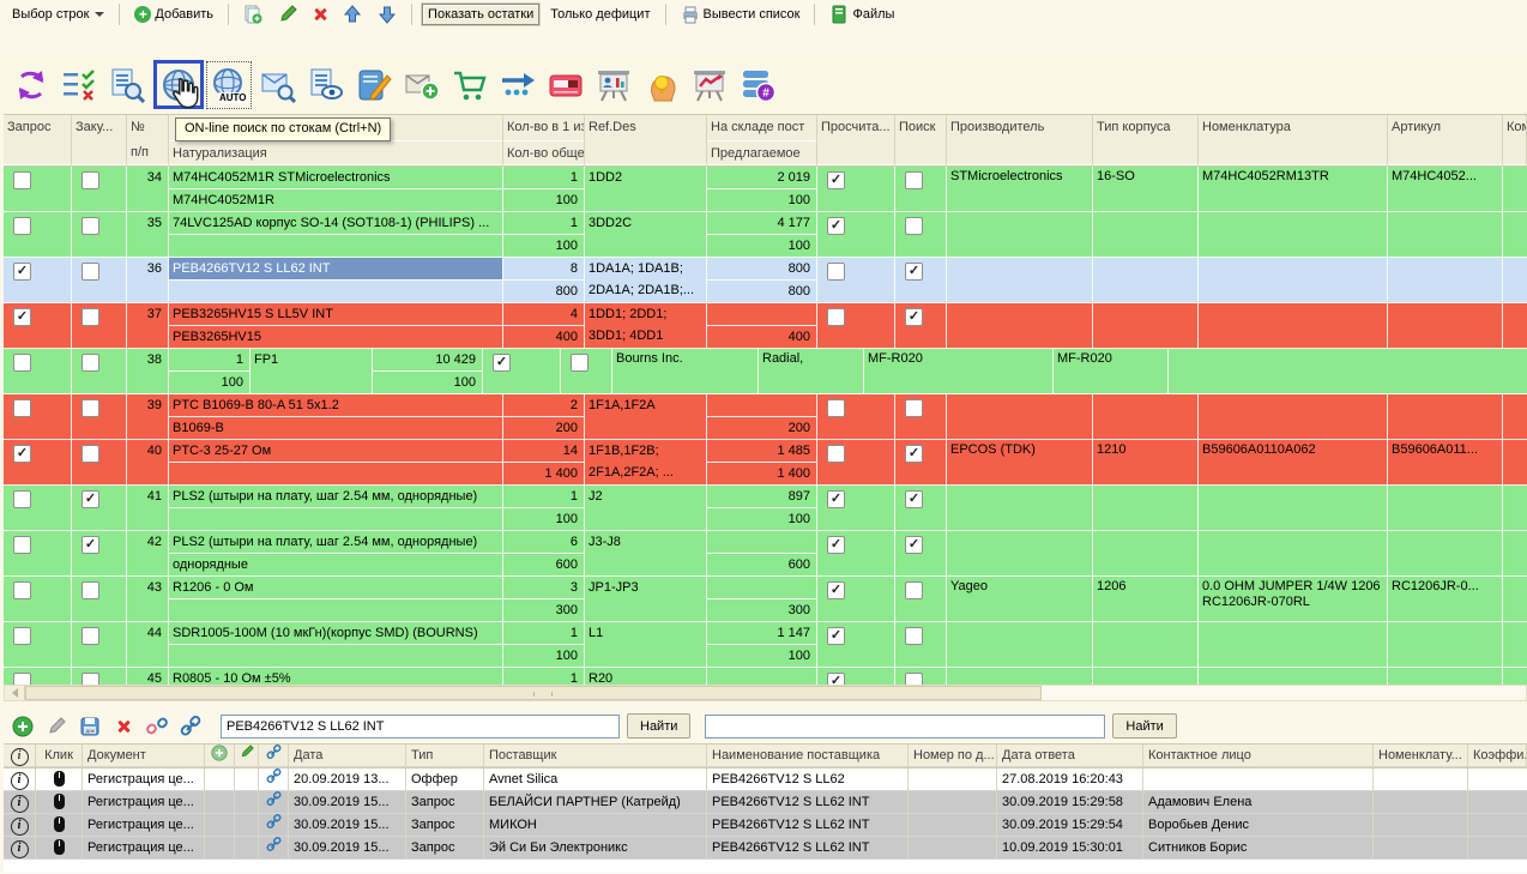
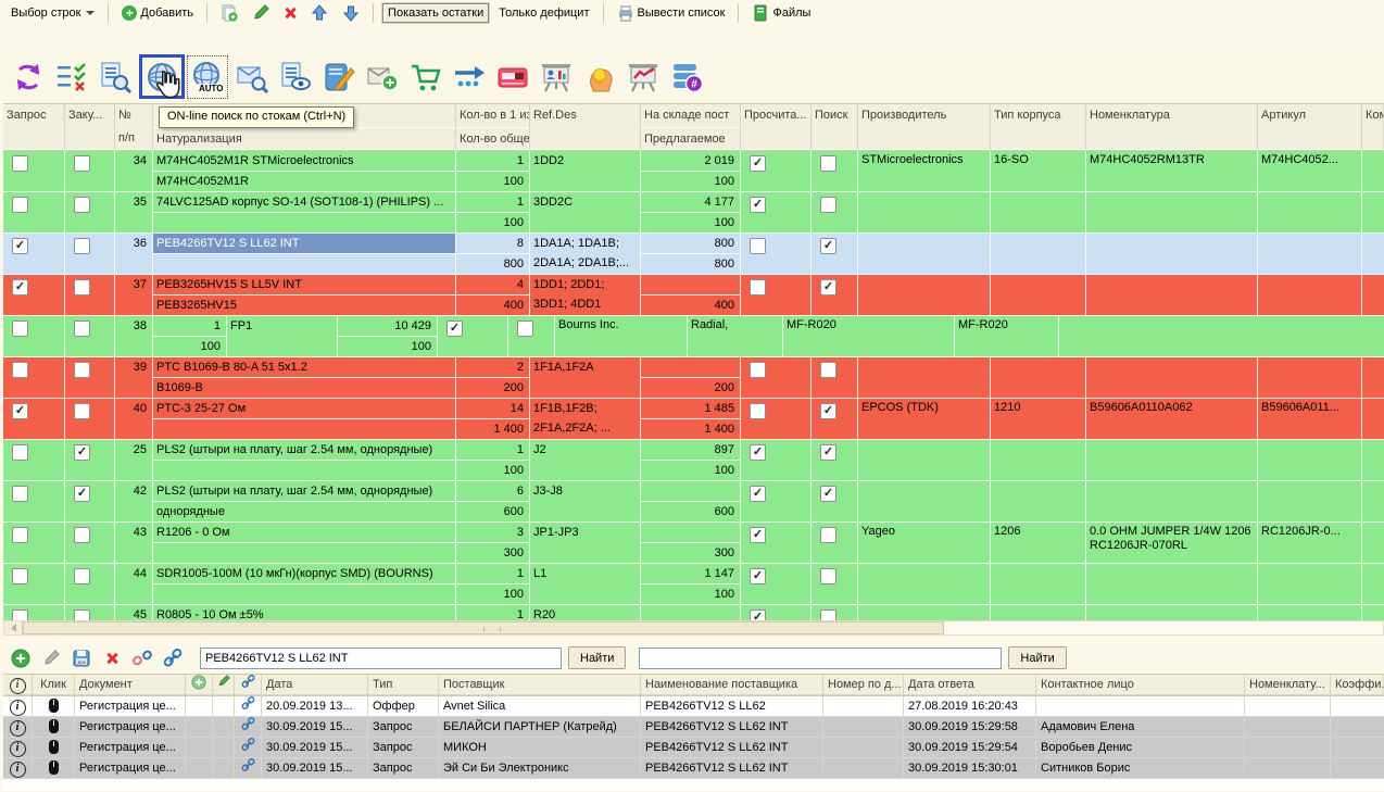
  Выбор строк
  +
  Добавить
  Показать остатки
  Только дефицит
  Вывести список
  Файлы
  AUTO
  #
  Запрос
  Заку...
  №
  п/п
  Натурализация
  Кол-во в 1 из
  Кол-во обще
  Ref.Des
  На складе пост
  Предлагаемое
  Просчита...
  Поиск
  Производитель
  Тип корпуса
  Номенклатура
  Артикул
  34
  M74HC4052M1R STMicroelectronics
  M74HC4052M1R
  1
  100
  1DD2
  2 019
  100
  ✓
  STMicroelectronics
  16-SO
  M74HC4052RM13TR
  M74HC4052...
  35
  74LVC125AD корпус SO-14 (SOT108-1) (PHILIPS) ...
  1
  100
  3DD2C
  4 177
  100
  ✓
  ✓
  36
  PEB4266TV12 S LL62 INT
  8
  800
  1DA1A; 1DA1B;
  2DA1A; 2DA1B;...
  800
  800
  ✓
  ✓
  37
  PEB3265HV15 S LL5V INT
  PEB3265HV15
  4
  400
  1DD1; 2DD1;
  3DD1; 4DD1
  400
  ✓
  38
  1
  100
  FP1
  10 429
  100
  ✓
  Bourns Inc.
  Radial,
  MF-R020
  MF-R020
  39
  PTC B1069-B 80-A 51 5x1.2
  B1069-B
  2
  200
  1F1A,1F2A
  200
  ✓
  40
  PTC-3 25-27 Ом
  14
  1 400
  1F1B,1F2B;
  2F1A,2F2A; ...
  1 485
  1 400
  ✓
  EPCOS (TDK)
  1210
  B59606A0110A062
  B59606A011...
  ✓
- 41
+ 25
  PLS2 (штыри на плату, шаг 2.54 мм, однорядные)
  1
  100
  J2
  897
  100
  ✓
  ✓
  ✓
  42
  PLS2 (штыри на плату, шаг 2.54 мм, однорядные)
  однорядные
  6
  600
  J3-J8
  600
  ✓
  ✓
  43
  R1206 - 0 Ом
  3
  300
  JP1-JP3
  300
  ✓
  Yageo
  1206
  0.0 OHM JUMPER 1/4W 1206 RC1206JR-070RL
  RC1206JR-0...
  44
  SDR1005-100M (10 мкГн)(корпус SMD) (BOURNS)
  1
  100
  L1
  1 147
  100
  ✓
  45
  R0805 - 10 Ом ±5%
  1
  R20
  ✓
  ON-line поиск по стокам (Ctrl+N)
  PEB4266TV12 S LL62 INT
  Найти
  Найти
  i
  Клик
  Документ
  Дата
  Тип
  Поставщик
  Наименование поставщика
  Номер по д...
  Дата ответа
  Контактное лицо
  Номенклату...
  Коэффи.
  i
  Регистрация це...
  20.09.2019 13...
  Оффер
  Avnet Silica
  PEB4266TV12 S LL62
  27.08.2019 16:20:43
  i
  Регистрация це...
  30.09.2019 15...
  Запрос
  БЕЛАЙСИ ПАРТНЕР (Катрейд)
  PEB4266TV12 S LL62 INT
  30.09.2019 15:29:58
  Адамович Елена
  i
  Регистрация це...
  30.09.2019 15...
  Запрос
  МИКОН
  PEB4266TV12 S LL62 INT
  30.09.2019 15:29:54
  Воробьев Денис
  i
  Регистрация це...
  30.09.2019 15...
  Запрос
  Эй Си Би Электроникс
  PEB4266TV12 S LL62 INT
- 10.09.2019 15:30:01
+ 30.09.2019 15:30:01
  Ситников Борис
